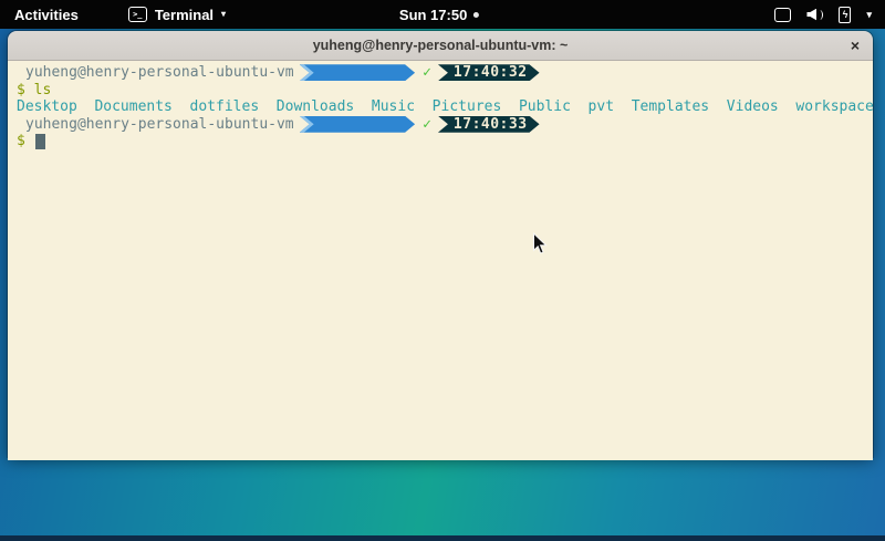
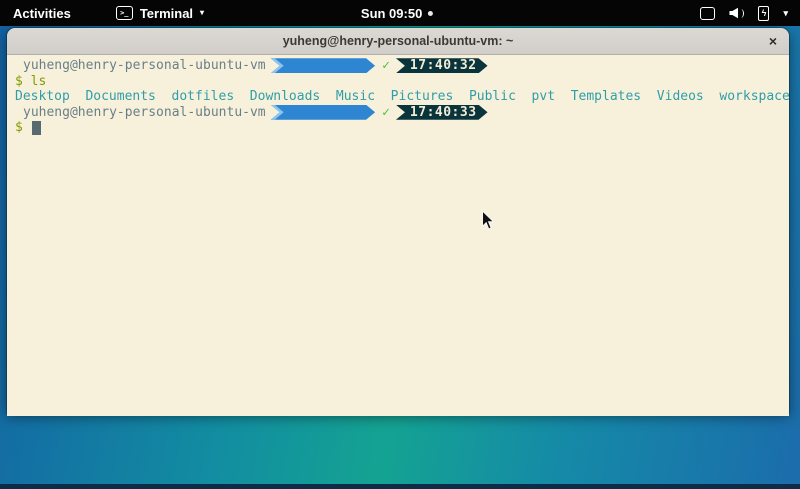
  Activities
  >_
  Terminal
  ▾
- Sun 17:50
+ Sun 09:50
  ϟ
  ▾
  yuheng@henry-personal-ubuntu-vm: ~
  ×
  yuheng@henry-personal-ubuntu-vm
  ✓
  17:40:32
  $ ls
  Desktop Documents dotfiles Downloads Music Pictures Public pvt Templates Videos workspace
  yuheng@henry-personal-ubuntu-vm
  ✓
  17:40:33
  $
